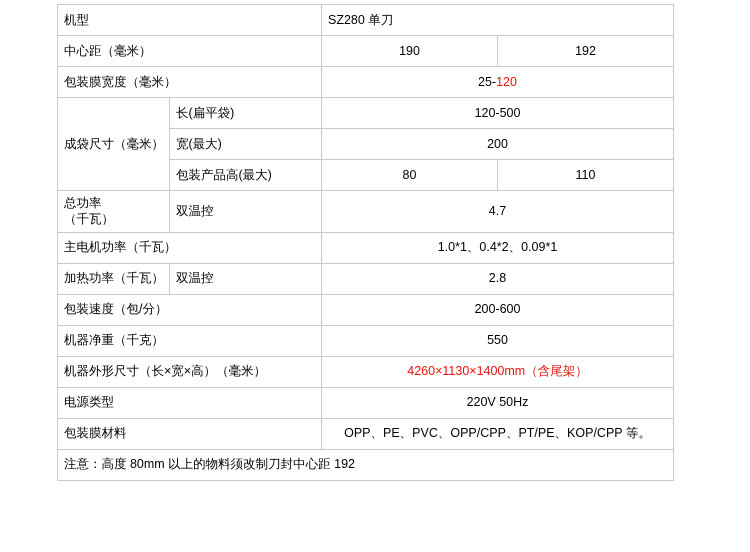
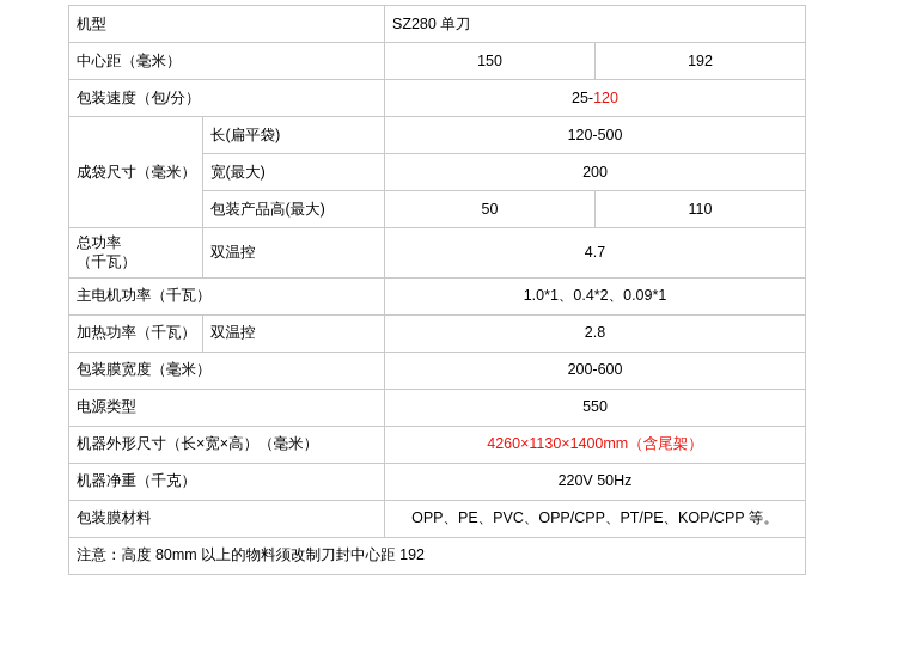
  机型	SZ280 单刀
- 中心距（毫米）	190	192
+ 中心距（毫米）	150	192
- 包装膜宽度（毫米）	25-120
+ 包装速度（包/分）	25-120
  成袋尺寸（毫米）	长(扁平袋)	120-500
  宽(最大)	200
- 包装产品高(最大)	80	110
+ 包装产品高(最大)	50	110
  总功率 （千瓦）	双温控	4.7
  主电机功率（千瓦）	1.0*1、0.4*2、0.09*1
  加热功率（千瓦）	双温控	2.8
- 包装速度（包/分）	200-600
+ 包装膜宽度（毫米）	200-600
- 机器净重（千克）	550
+ 电源类型	550
  机器外形尺寸（长×宽×高）（毫米）	4260×1130×1400mm（含尾架）
- 电源类型	220V 50Hz
+ 机器净重（千克）	220V 50Hz
  包装膜材料	OPP、PE、PVC、OPP/CPP、PT/PE、KOP/CPP 等。
  注意：高度 80mm 以上的物料须改制刀封中心距 192
